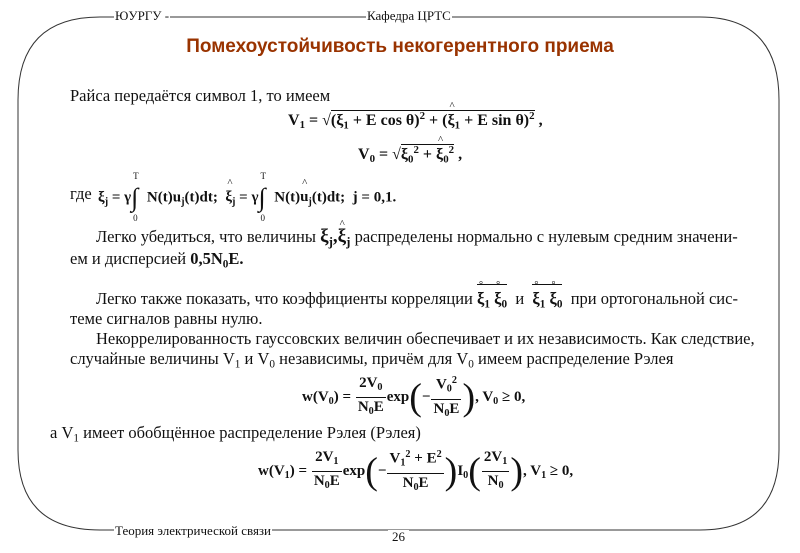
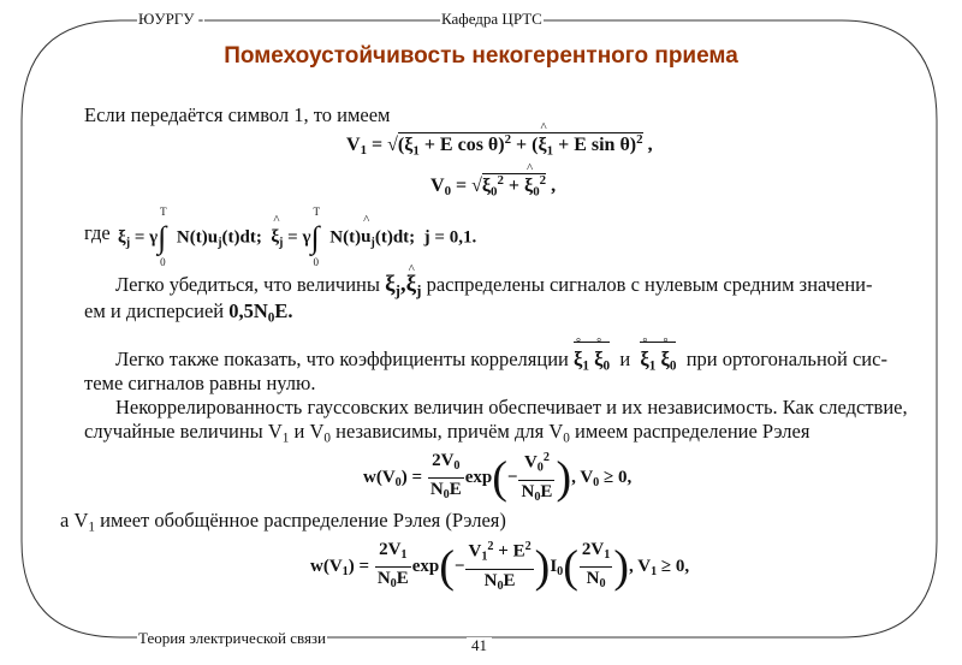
  ЮУРГУ -
  Кафедра ЦРТС
  Помехоустойчивость некогерентного приема
- Райса передаётся символ 1, то имеем
+ Если передаётся символ 1, то имеем
  V1 = √(ξ1 + E cos θ)2 + (ξ1 + E sin θ)2 ,
  V0 = √ξ02 + ξ02 ,
  где
  ξj = γ∫
  T
  0
  N(t)uj(t)dt; ξj = γ∫
  T
  0
  N(t)uj(t)dt; j = 0,1.
- Легко убедиться, что величины ξj,ξj распределены нормально с нулевым средним значени-
+ Легко убедиться, что величины ξj,ξj распределены сигналов с нулевым средним значени-
  ем и дисперсией 0,5N0E.
  Легко также показать, что коэффициенты корреляции ξ1 ξ0 и ξ1 ξ0 при ортогональной сис-
  теме сигналов равны нулю.
  Некоррелированность гауссовских величин обеспечивает и их независимость. Как следствие,
  случайные величины V1 и V0 независимы, причём для V0 имеем распределение Рэлея
  w(V0) =
  2V0
  N0E
  exp(−
  V02
  N0E
  ), V0 ≥ 0,
  а V1 имеет обобщённое распределение Рэлея (Рэлея)
  w(V1) =
  2V1
  N0E
  exp(−
  V12 + E2
  N0E
  )I0(
  2V1
  N0
  ), V1 ≥ 0,
  Теория электрической связи
- 26
+ 41
